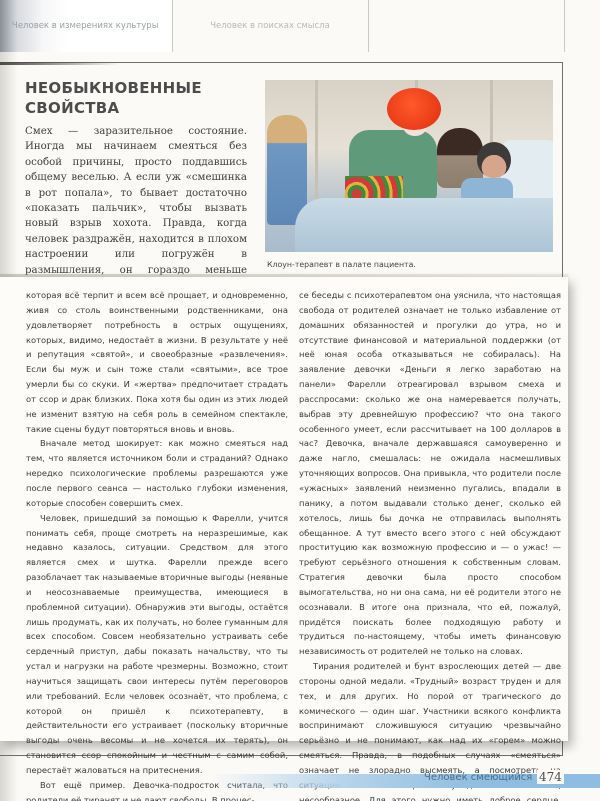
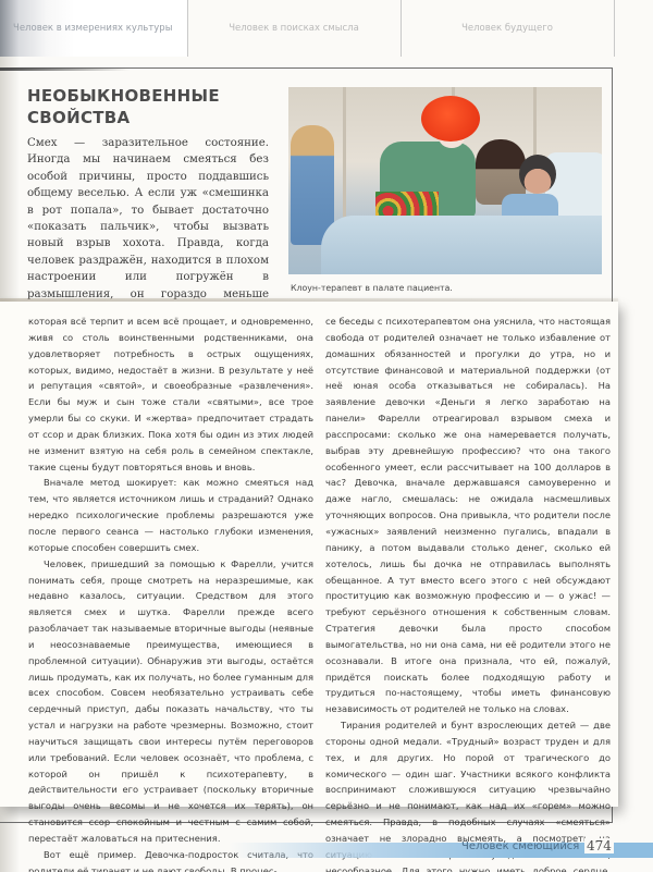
  Человек в измерениях культуры
  Человек в поисках смысла
+ Человек будущего
  НЕОБЫКНОВЕННЫЕ
  СВОЙСТВА
  Смех — заразительное состояние. Иногда мы начинаем смеяться без особой причины, просто поддавшись общему веселью. А если уж «смешинка в рот попала», то бывает достаточно «показать пальчик», чтобы вызвать новый взрыв хохота. Правда, когда человек раздражён, находится в плохом настроении или погружён в размышления, он гораздо меньше
  Клоун-терапевт в палате пациента.
  которая всё терпит и всем всё прощает, и одновременно, живя со столь воинственными родственниками, она удовлетворяет потребность в острых ощущениях, которых, видимо, недостаёт в жизни. В результате у неё и репутация «святой», и своеобразные «развлечения». Если бы муж и сын тоже стали «святыми», все трое умерли бы со скуки. И «жертва» предпочитает страдать от ссор и драк близких. Пока хотя бы один из этих людей не изменит взятую на себя роль в семейном спектакле, такие сцены будут повторяться вновь и вновь.
- Вначале метод шокирует: как можно смеяться над тем, что является источником боли и страданий? Однако нередко психологические проблемы разрешаются уже после первого сеанса — настолько глубоки изменения, которые способен совершить смех.
+ Вначале метод шокирует: как можно смеяться над тем, что является источником лишь и страданий? Однако нередко психологические проблемы разрешаются уже после первого сеанса — настолько глубоки изменения, которые способен совершить смех.
  Человек, пришедший за помощью к Фарелли, учится понимать себя, проще смотреть на неразрешимые, как недавно казалось, ситуации. Средством для этого является смех и шутка. Фарелли прежде всего разоблачает так называемые вторичные выгоды (неявные и неосознаваемые преимущества, имеющиеся в проблемной ситуации). Обнаружив эти выгоды, остаётся лишь продумать, как их получать, но более гуманным для всех способом. Совсем необязательно устраивать себе сердечный приступ, дабы показать начальству, что ты устал и нагрузки на работе чрезмерны. Возможно, стоит научиться защищать свои интересы путём переговоров или требований. Если человек осознаёт, что проблема, с которой он пришёл к психотерапевту, в действительности его устраивает (поскольку вторичные выгоды очень весомы и не хочется их терять), он становится ссор спокойным и честным с самим собой, перестаёт жаловаться на притеснения.
  Вот ещё пример. Девочка-подрост родители её тиранят и не дают свободы. В процес-
  се беседы с психотерапевтом она уяснила, что настоящая свобода от родителей означает не только избавление от домашних обязанностей и прогулки до утра, но и отсутствие финансовой и материальной поддержки (от неё юная особа отказываться не собиралась). На заявление девочки «Деньги я легко заработаю на панели» Фарелли отреагировал взрывом смеха и расспросами: сколько же она намеревается получать, выбрав эту древнейшую профессию? что она такого особенного умеет, если рассчитывает на 100 долларов в час? Девочка, вначале державшаяся самоуверенно и даже нагло, смешалась: не ожидала насмешливых уточняющих вопросов. Она привыкла, что родители после «ужасных» заявлений неизменно пугались, впадали в панику, а потом выдавали столько денег, сколько ей хотелось, лишь бы дочка не отправилась выполнять обещанное. А тут вместо всего этого с ней обсуждают проституцию как возможную профессию и — о ужас! — требуют серьёзного отношения к собственным словам. Стратегия девочки была просто способом вымогательства, но ни она сама, ни её родители этого не осознавали. В итоге она признала, что ей, пожалуй, придётся поискать более подходящую работу и трудиться по-настоящему, чтобы иметь финансовую независимость от родителей не только на словах.
  Тирания родителей и бунт взрослеющих детей — две стороны одной медали. «Трудный» возраст труден и для тех, и для других. Но порой от трагического до комического — один шаг. Участники всякого конфликта воспринимают сложившуюся ситуацию чрезвычайно серьёзно и не понимают, как над их «горем» можно смеяться. Правда, в подобных случаях «смеяться» означает не злорадно высмеять, а посмотрет несообразное. Для этого нужно иметь доброе сердце.
  Человек смеющийся
  474
